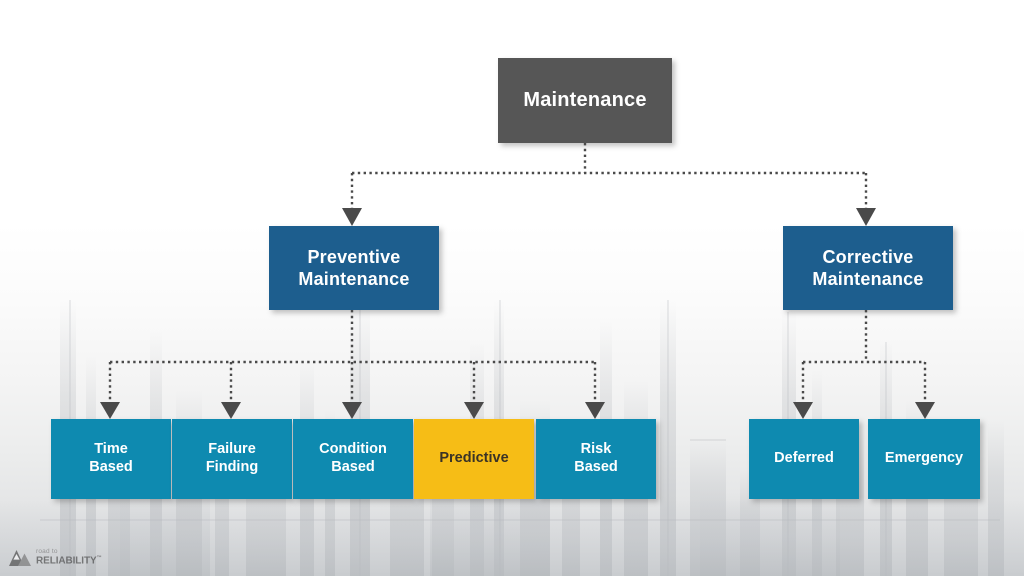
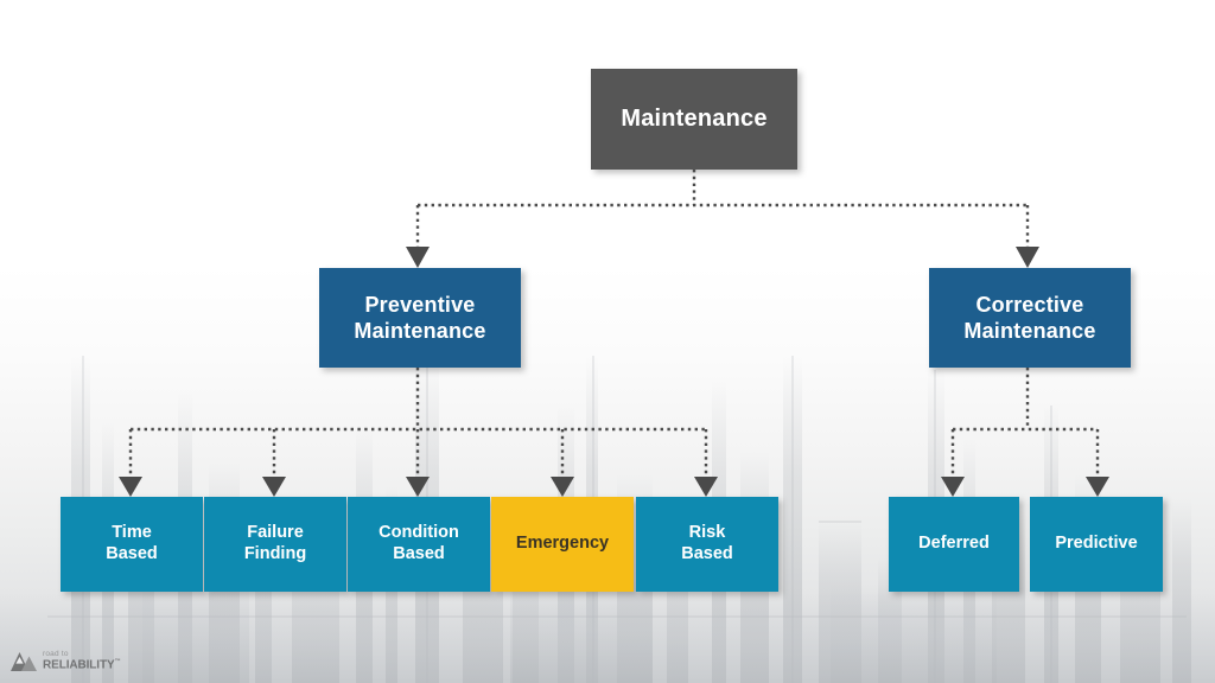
  Maintenance
  Preventive
  Maintenance
  Corrective
  Maintenance
  Time
  Based
  Failure
  Finding
  Condition
  Based
- Predictive
+ Emergency
  Risk
  Based
  Deferred
- Emergency
+ Predictive
  RELIABILITY
